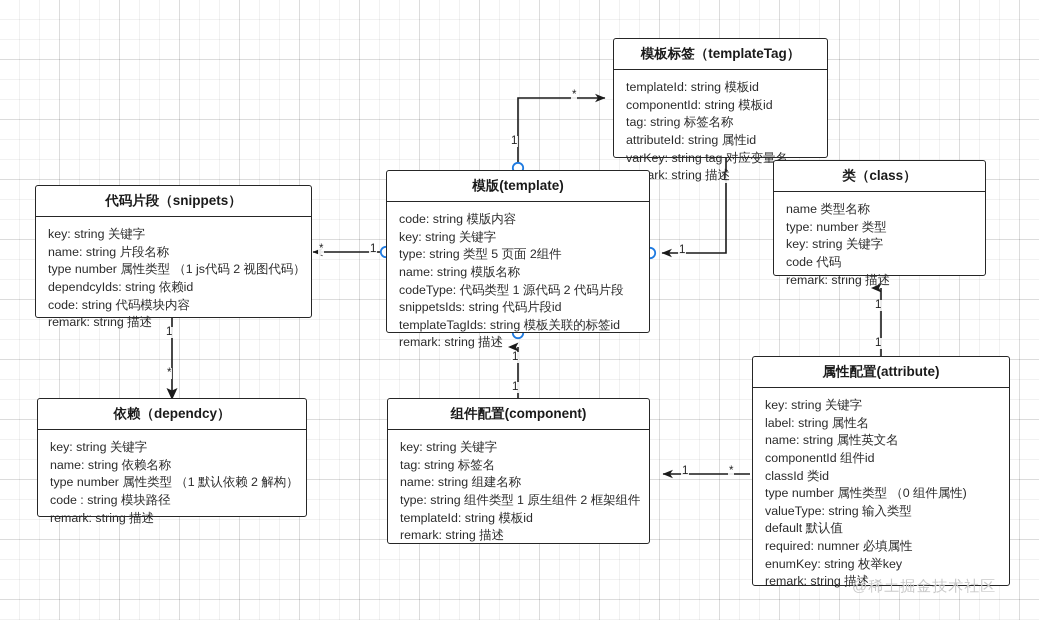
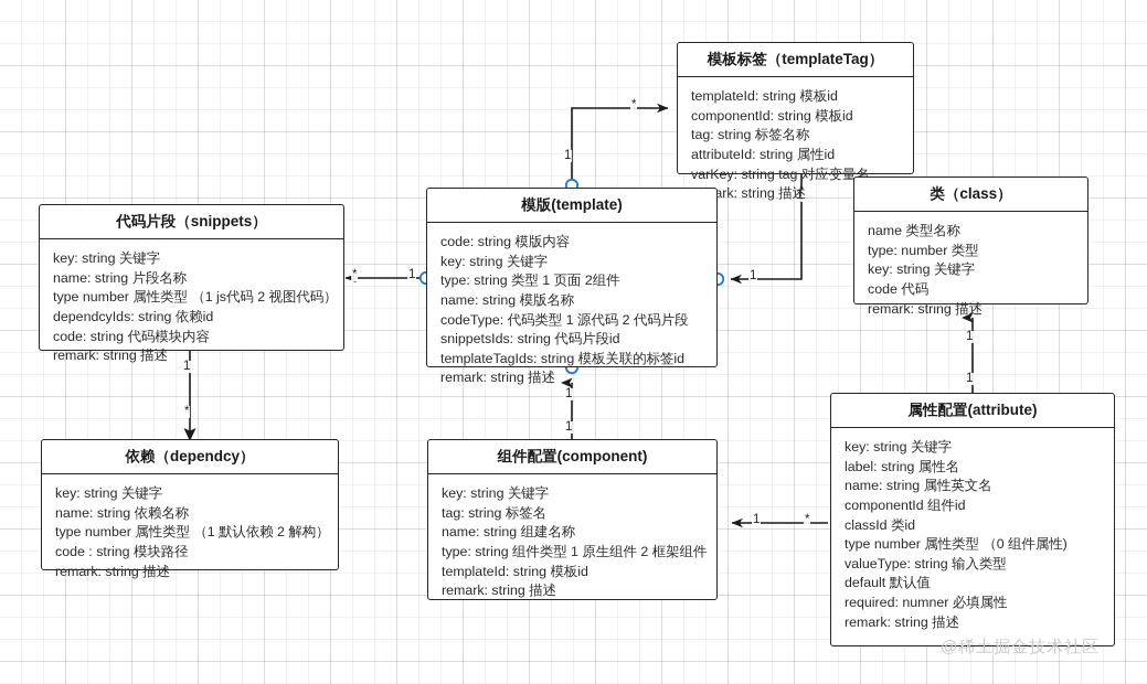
  *
  1
  *
  1
  1
  1
  1
  1
  1
  *
  1
  *
  1
  1
  模板标签（templateTag）
  templateId: string 模板id
  componentId: string 模板id
  tag: string 标签名称
  attributeId: string 属性id
  varKey: string tag 对应变量名
  ark: string 描述
  类（class）
  name 类型名称
  type: number 类型
  key: string 关键字
  code 代码
  remark: string 描述
  代码片段（snippets）
  key: string 关键字
  name: string 片段名称
  type number 属性类型 （1 js代码 2 视图代码）
  dependcyIds: string 依赖id
  code: string 代码模块内容
  remark: string 描述
  模版(template)
  code: string 模版内容
  key: string 关键字
- type: string 类型 5 页面 2组件
+ type: string 类型 1 页面 2组件
  name: string 模版名称
  codeType: 代码类型 1 源代码 2 代码片段
  snippetsIds: string 代码片段id
  templateTagIds: string 模板关联的标签id
  remark: string 描述
  属性配置(attribute)
  key: string 关键字
  label: string 属性名
  name: string 属性英文名
  componentId 组件id
  classId 类id
  type number 属性类型 （0 组件属性)
  valueType: string 输入类型
  default 默认值
  required: numner 必填属性
- enumKey: string 枚举key
  remark: string 描述
  依赖（dependcy）
  key: string 关键字
  name: string 依赖名称
  type number 属性类型 （1 默认依赖 2 解构）
  code : string 模块路径
  remark: string 描述
  组件配置(component)
  key: string 关键字
  tag: string 标签名
  name: string 组建名称
  type: string 组件类型 1 原生组件 2 框架组件
  templateId: string 模板id
  remark: string 描述
  @稀土掘金技术社区
